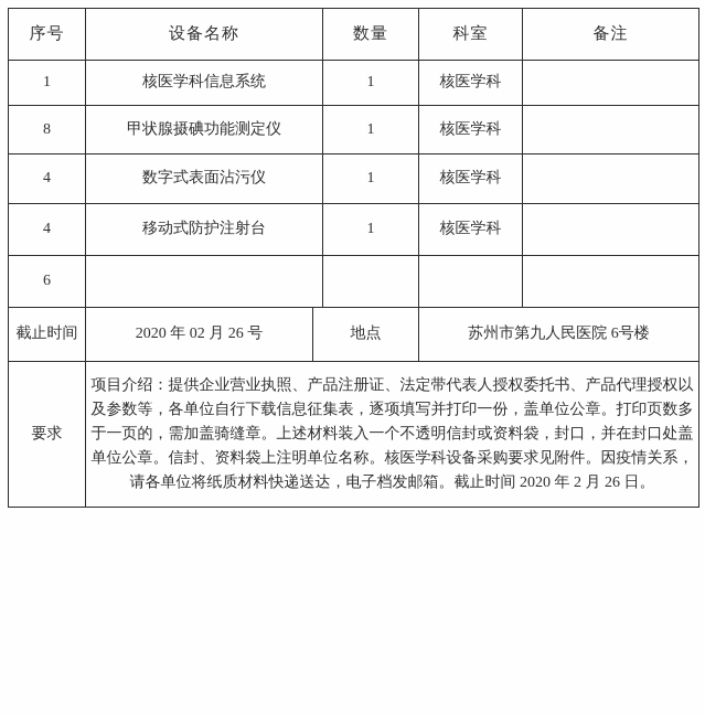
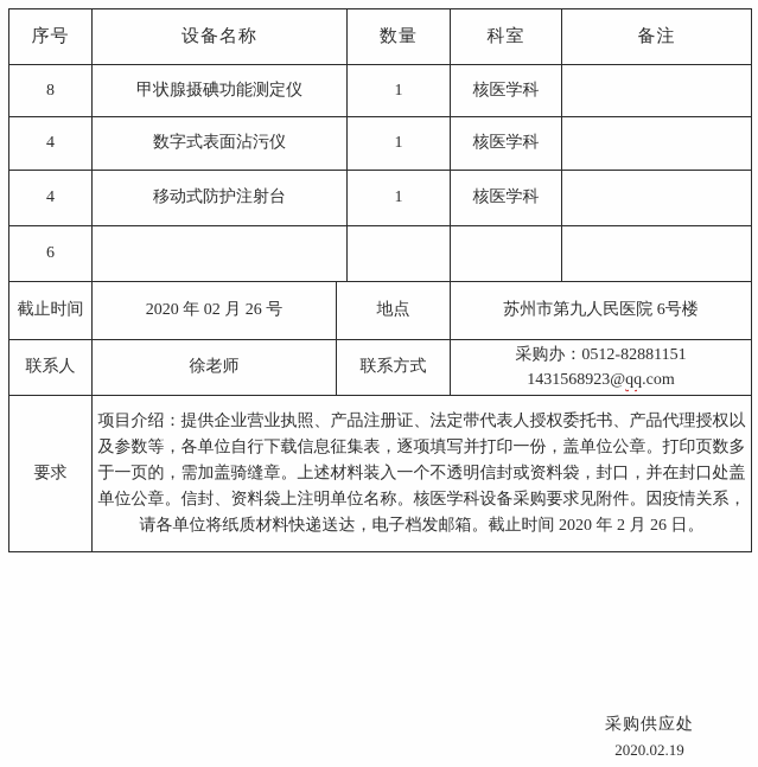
  序号	设备名称	数量	科室	备注
- 1	核医学科信息系统	1	核医学科
  8	甲状腺摄碘功能测定仪	1	核医学科
  4	数字式表面沾污仪	1	核医学科
  4	移动式防护注射台	1	核医学科
  6
  截止时间	2020 年 02 月 26 号	地点	苏州市第九人民医院 6号楼
+ 联系人	徐老师	联系方式	采购办：0512-82881151 1431568923@qq.com
  要求	项目介绍：提供企业营业执照、产品注册证、法定带代表人授权委托书、产品代理授权以及参数等，各单位自行下载信息征集表，逐项填写并打印一份，盖单位公章。打印页数多于一页的，需加盖骑缝章。上述材料装入一个不透明信封或资料袋，封口，并在封口处盖单位公章。信封、资料袋上注明单位名称。核医学科设备采购要求见附件。因疫情关系，请各单位将纸质材料快递送达，电子档发邮箱。截止时间 2020 年 2 月 26 日。
+ 采购供应处
+ 2020.02.19
